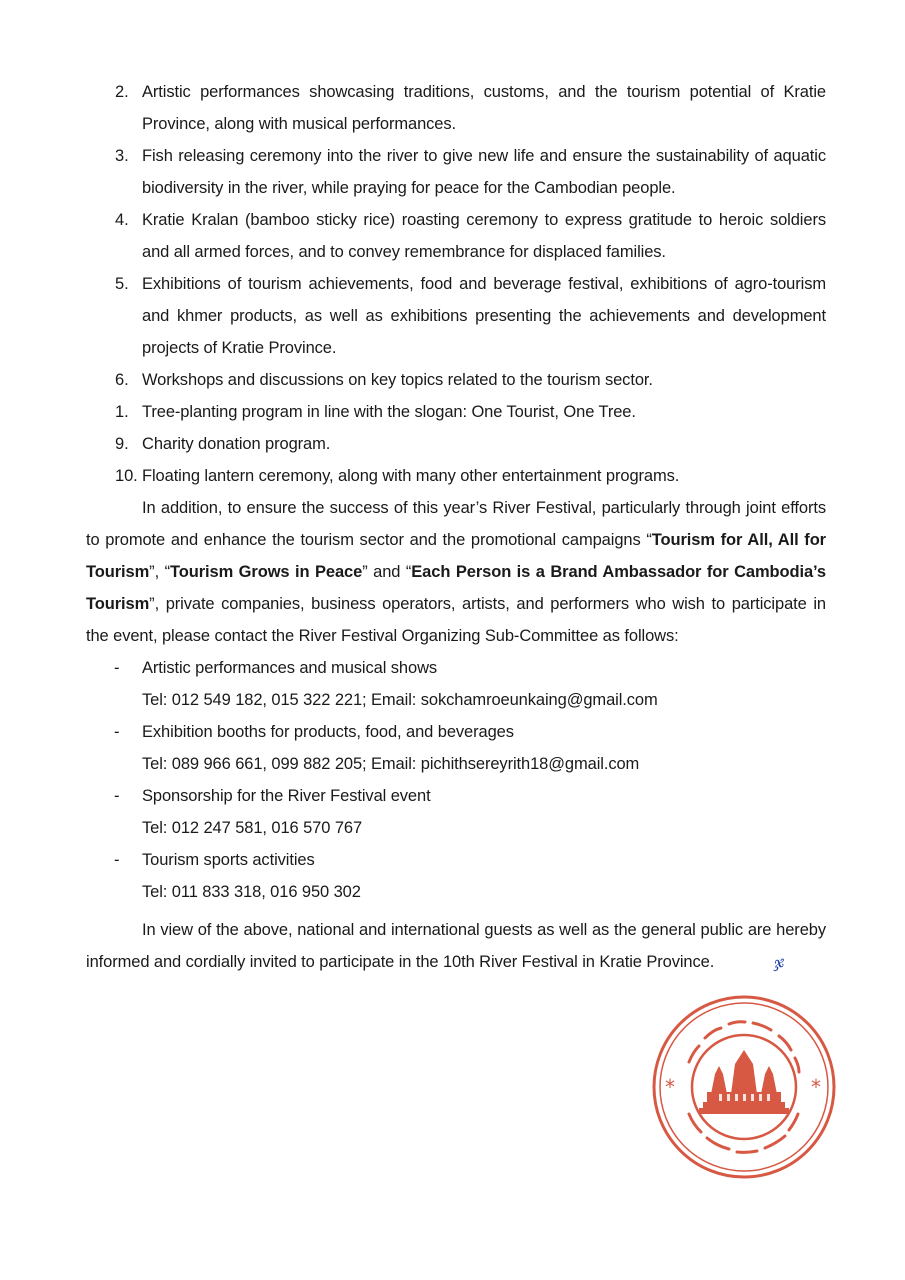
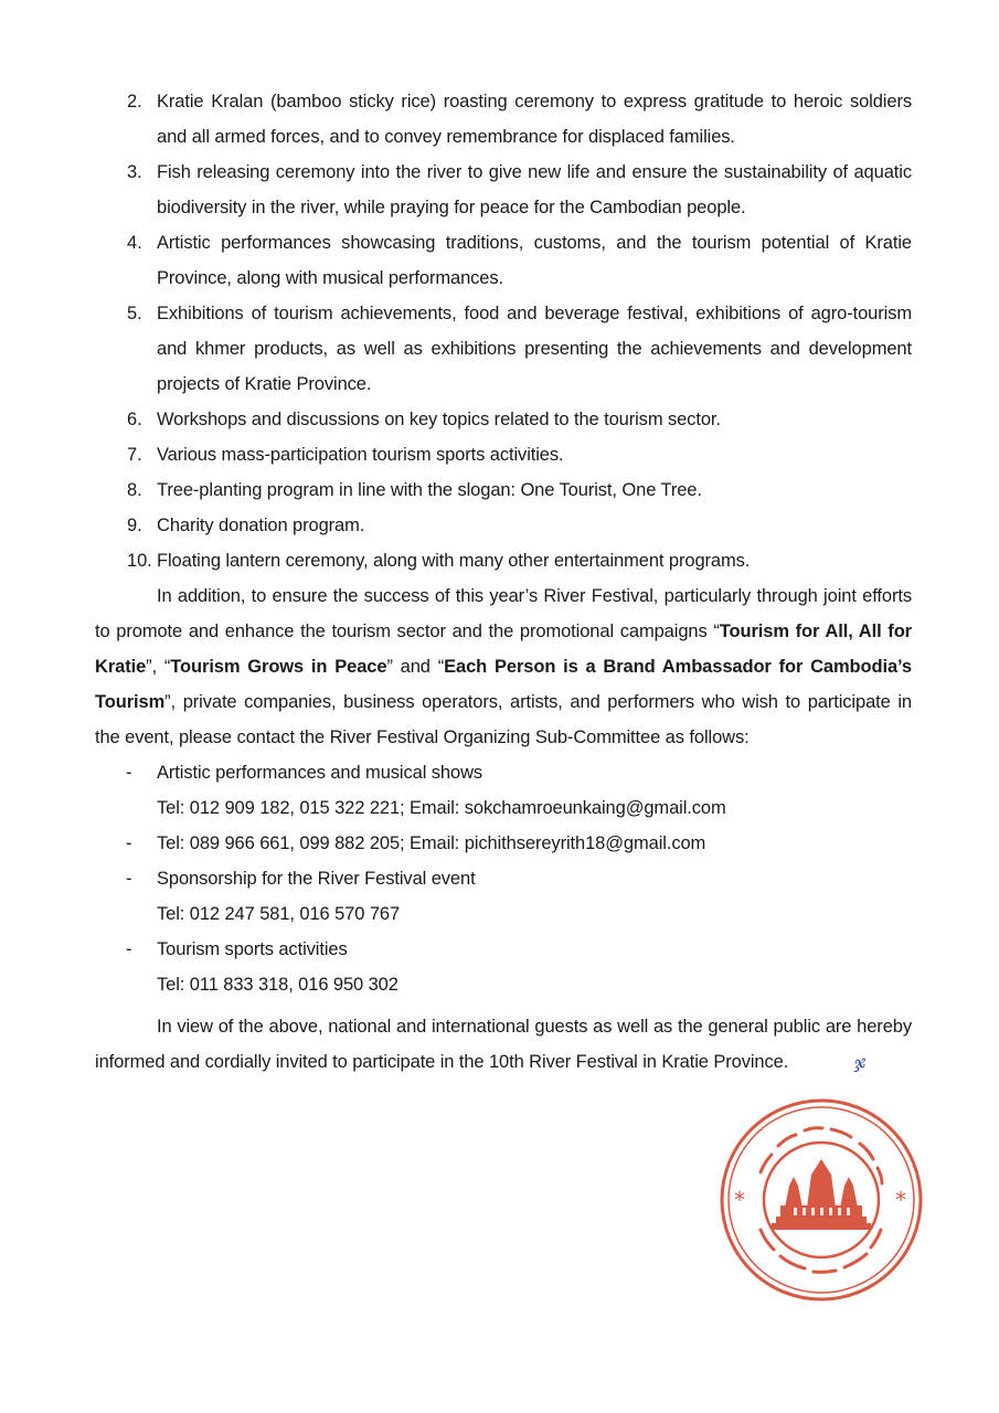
  2.
- Artistic performances showcasing traditions, customs, and the tourism potential of Kratie Province, along with musical performances.
+ Kratie Kralan (bamboo sticky rice) roasting ceremony to express gratitude to heroic soldiers and all armed forces, and to convey remembrance for displaced families.
  3.
  Fish releasing ceremony into the river to give new life and ensure the sustainability of aquatic biodiversity in the river, while praying for peace for the Cambodian people.
  4.
- Kratie Kralan (bamboo sticky rice) roasting ceremony to express gratitude to heroic soldiers and all armed forces, and to convey remembrance for displaced families.
+ Artistic performances showcasing traditions, customs, and the tourism potential of Kratie Province, along with musical performances.
  5.
  Exhibitions of tourism achievements, food and beverage festival, exhibitions of agro-tourism and khmer products, as well as exhibitions presenting the achievements and development projects of Kratie Province.
  6.
  Workshops and discussions on key topics related to the tourism sector.
+ 7.
+ Various mass-participation tourism sports activities.
- 1.
+ 8.
  Tree-planting program in line with the slogan: One Tourist, One Tree.
  9.
  Charity donation program.
  10.
  Floating lantern ceremony, along with many other entertainment programs.
- In addition, to ensure the success of this year’s River Festival, particularly through joint efforts to promote and enhance the tourism sector and the promotional campaigns “Tourism for All, All for Tourism”, “Tourism Grows in Peace” and “Each Person is a Brand Ambassador for Cambodia’s Tourism”, private companies, business operators, artists, and performers who wish to participate in the event, please contact the River Festival Organizing Sub-Committee as follows:
+ In addition, to ensure the success of this year’s River Festival, particularly through joint efforts to promote and enhance the tourism sector and the promotional campaigns “Tourism for All, All for Kratie”, “Tourism Grows in Peace” and “Each Person is a Brand Ambassador for Cambodia’s Tourism”, private companies, business operators, artists, and performers who wish to participate in the event, please contact the River Festival Organizing Sub-Committee as follows:
  -
  Artistic performances and musical shows
- Tel: 012 549 182, 015 322 221; Email: sokchamroeunkaing@gmail.com
+ Tel: 012 909 182, 015 322 221; Email: sokchamroeunkaing@gmail.com
  -
- Exhibition booths for products, food, and beverages
  Tel: 089 966 661, 099 882 205; Email: pichithsereyrith18@gmail.com
  -
  Sponsorship for the River Festival event
  Tel: 012 247 581, 016 570 767
  -
  Tourism sports activities
  Tel: 011 833 318, 016 950 302
  *
  *
